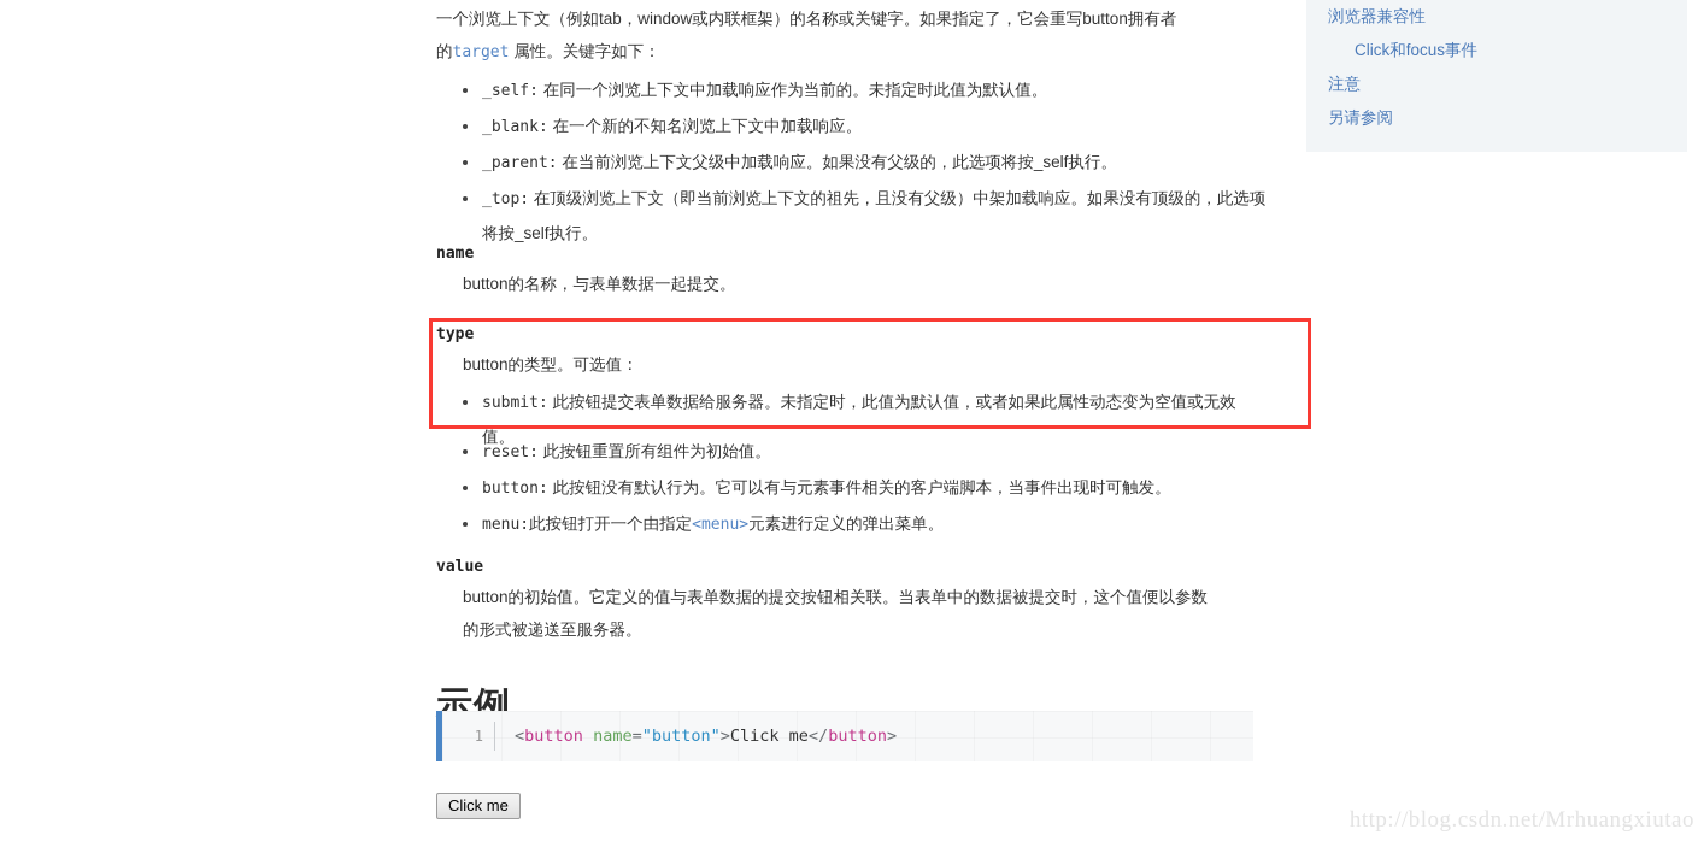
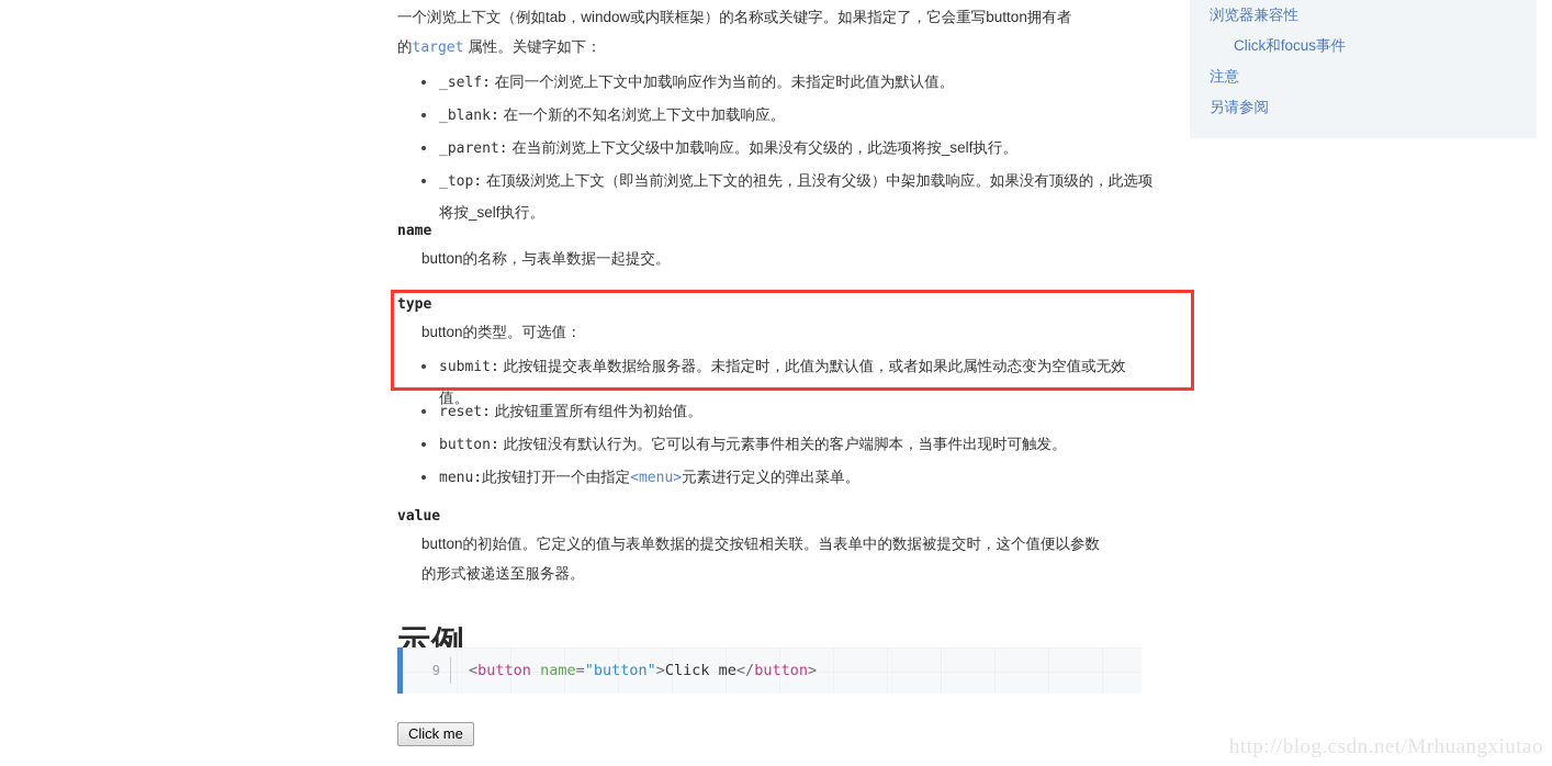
  一个浏览上下文（例如tab，window或内联框架）的名称或关键字。如果指定了，它会重写button拥有者
  的target 属性。关键字如下：
  _self: 在同一个浏览上下文中加载响应作为当前的。未指定时此值为默认值。
  _blank: 在一个新的不知名浏览上下文中加载响应。
  _parent: 在当前浏览上下文父级中加载响应。如果没有父级的，此选项将按_self执行。
  _top: 在顶级浏览上下文（即当前浏览上下文的祖先，且没有父级）中架加载响应。如果没有顶级的，此选项将按_self执行。
  name
  button的名称，与表单数据一起提交。
  type
  button的类型。可选值：
  submit: 此按钮提交表单数据给服务器。未指定时，此值为默认值，或者如果此属性动态变为空值或无效
  reset: 此按钮重置所有组件为初始值。
  button: 此按钮没有默认行为。它可以有与元素事件相关的客户端脚本，当事件出现时可触发。
  menu:此按钮打开一个由指定<menu>元素进行定义的弹出菜单。
  value
  button的初始值。它定义的值与表单数据的提交按钮相关联。当表单中的数据被提交时，这个值便以参数
  的形式被递送至服务器。
  示例
- 1
+ 9
  <button name="button">Click me</button>
  Click me
  浏览器兼容性
  Click和focus事件
  注意
  另请参阅
  http://blog.csdn.net/Mrhuangxiutao
